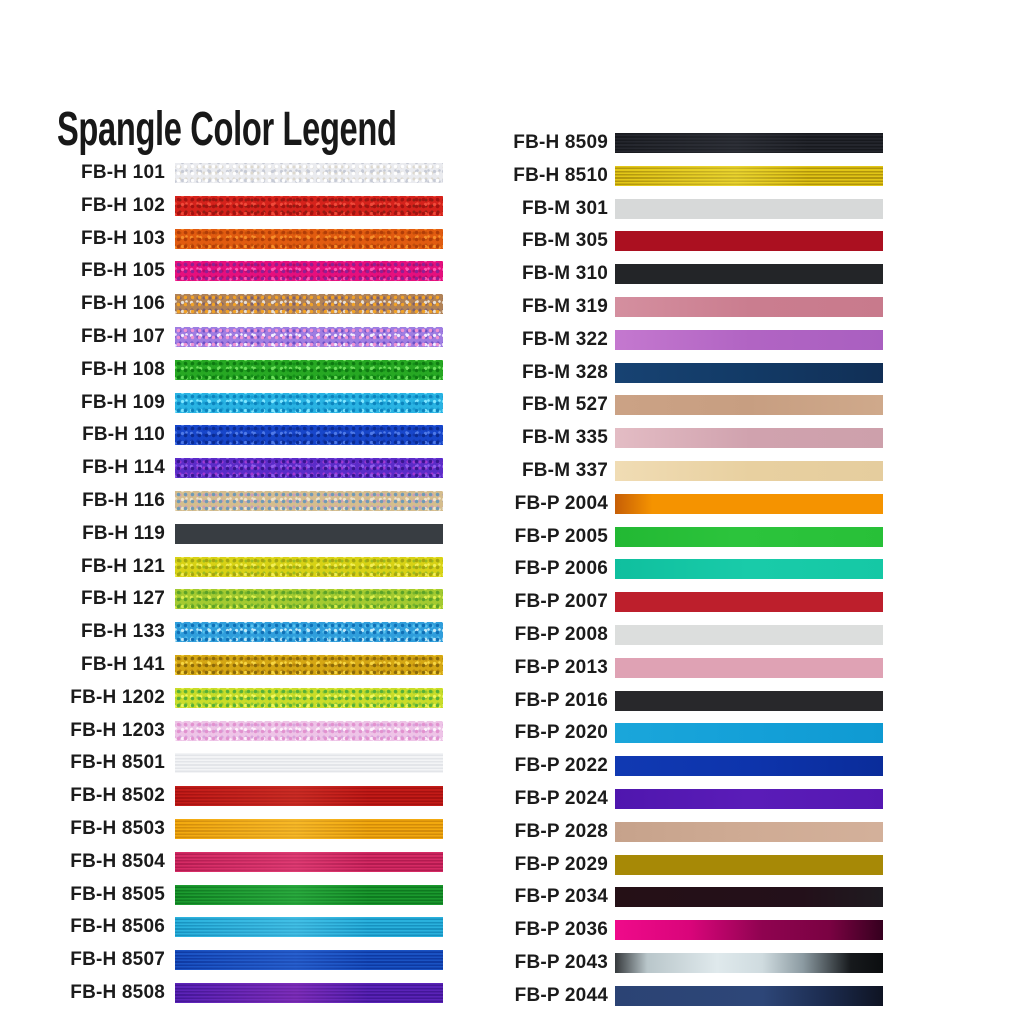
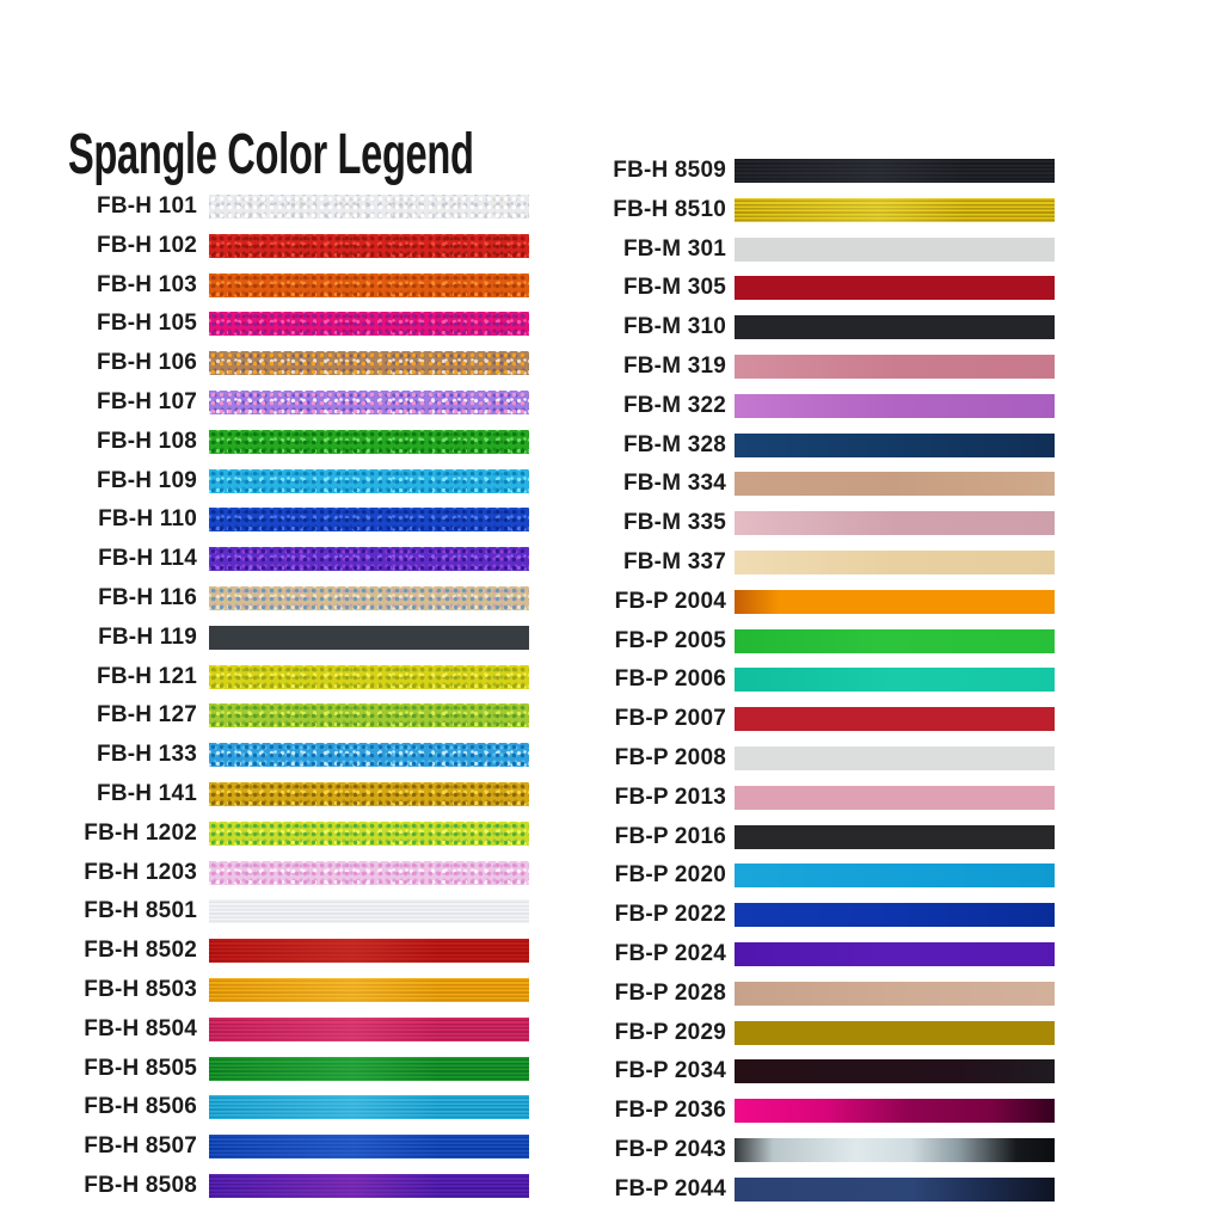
  Spangle Color Legend
  FB-H 101
  FB-H 102
  FB-H 103
  FB-H 105
  FB-H 106
  FB-H 107
  FB-H 108
  FB-H 109
  FB-H 110
  FB-H 114
  FB-H 116
  FB-H 119
  FB-H 121
  FB-H 127
  FB-H 133
  FB-H 141
  FB-H 1202
  FB-H 1203
  FB-H 8501
  FB-H 8502
  FB-H 8503
  FB-H 8504
  FB-H 8505
  FB-H 8506
  FB-H 8507
  FB-H 8508
  FB-H 8509
  FB-H 8510
  FB-M 301
  FB-M 305
  FB-M 310
  FB-M 319
  FB-M 322
  FB-M 328
- FB-M 527
+ FB-M 334
  FB-M 335
  FB-M 337
  FB-P 2004
  FB-P 2005
  FB-P 2006
  FB-P 2007
  FB-P 2008
  FB-P 2013
  FB-P 2016
  FB-P 2020
  FB-P 2022
  FB-P 2024
  FB-P 2028
  FB-P 2029
  FB-P 2034
  FB-P 2036
  FB-P 2043
  FB-P 2044
